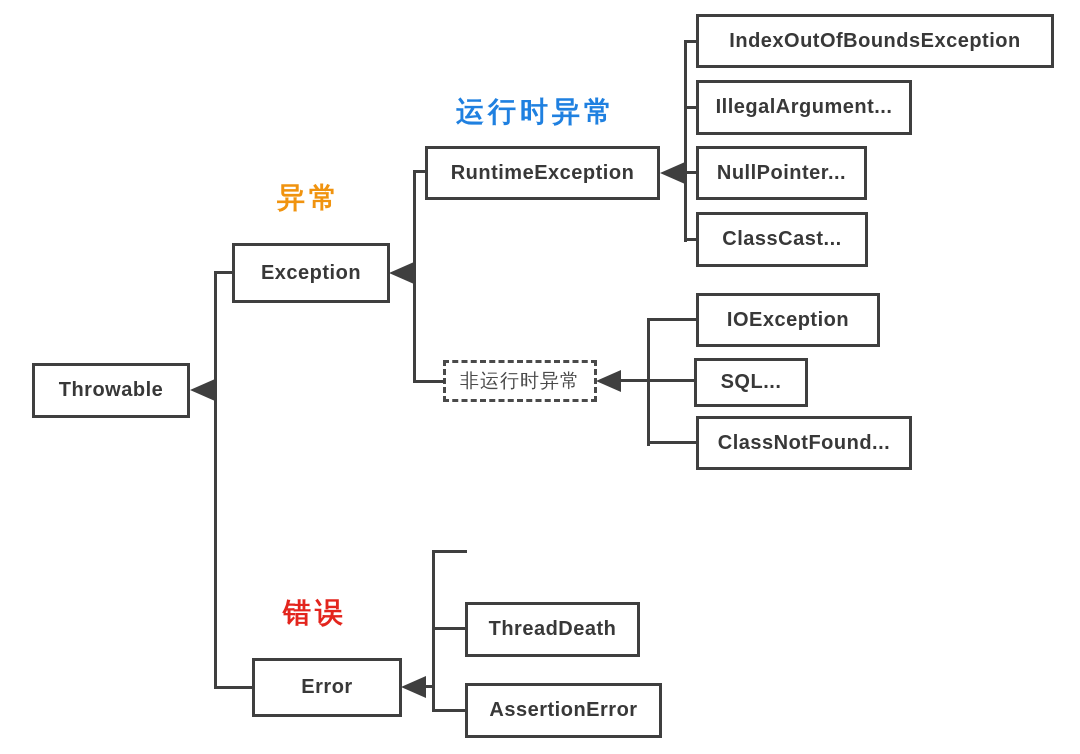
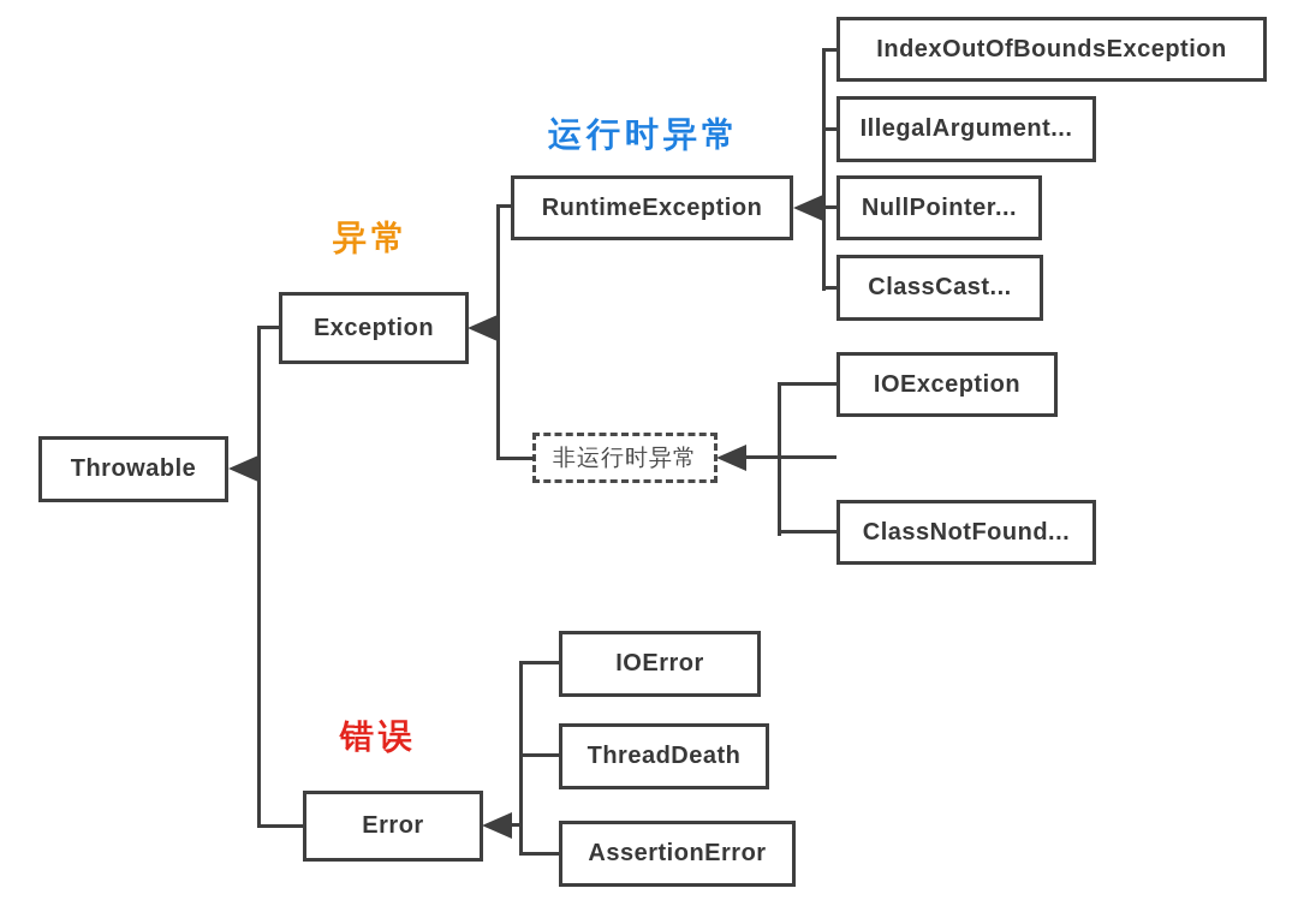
  异常
  运行时异常
  错误
  Throwable
  Exception
  RuntimeException
  IndexOutOfBoundsException
  IllegalArgument...
  NullPointer...
  ClassCast...
  非运行时异常
  IOException
- SQL...
  ClassNotFound...
  Error
+ IOError
  ThreadDeath
  AssertionError
